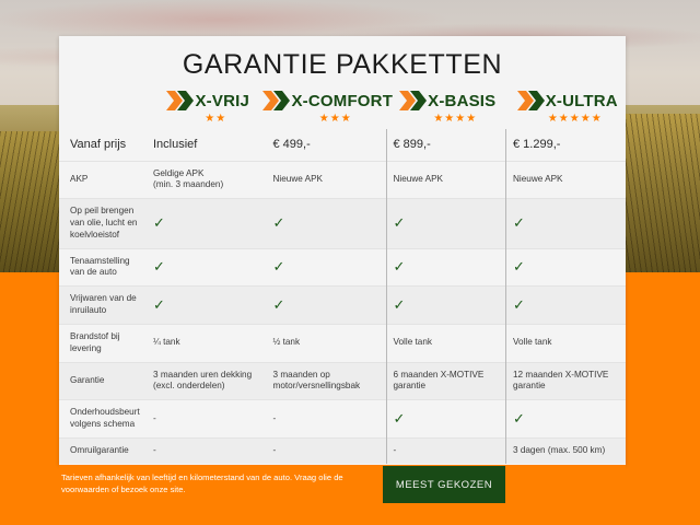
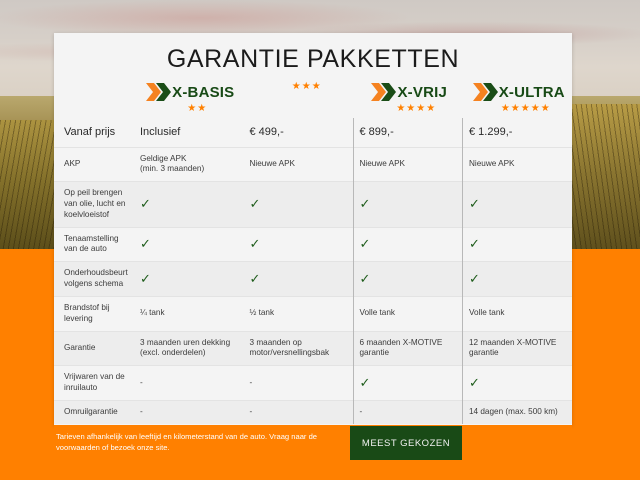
  GARANTIE PAKKETTEN
- X-VRIJ
+ X-BASIS
  ★
  ★
- X-COMFORT
  ★
  ★
  ★
- X-BASIS
+ X-VRIJ
  ★
  ★
  ★
  ★
  X-ULTRA
  ★
  ★
  ★
  ★
  ★
  Vanaf prijs	Inclusief	€ 499,-	€ 899,-	€ 1.299,-
  AKP	Geldige APK(min. 3 maanden)	Nieuwe APK	Nieuwe APK	Nieuwe APK
  Op peil brengen van olie, lucht en koelvloeistof	✓	✓	✓	✓
  Tenaamstelling van de auto	✓	✓	✓	✓
- Vrijwaren van de inruilauto	✓	✓	✓	✓
+ Onderhoudsbeurt volgens schema	✓	✓	✓	✓
  Brandstof bij levering	¼ tank	½ tank	Volle tank	Volle tank
  Garantie	3 maanden uren dekking(excl. onderdelen)	3 maanden opmotor/versnellingsbak	6 maanden X-MOTIVEgarantie	12 maanden X-MOTIVEgarantie
- Onderhoudsbeurt volgens schema	-	-	✓	✓
+ Vrijwaren van de inruilauto	-	-	✓	✓
- Omruilgarantie	-	-	-	3 dagen (max. 500 km)
+ Omruilgarantie	-	-	-	14 dagen (max. 500 km)
- Tarieven afhankelijk van leeftijd en kilometerstand van de auto. Vraag olie de voorwaarden of bezoek onze site.
+ Tarieven afhankelijk van leeftijd en kilometerstand van de auto. Vraag naar de voorwaarden of bezoek onze site.
  MEEST GEKOZEN
